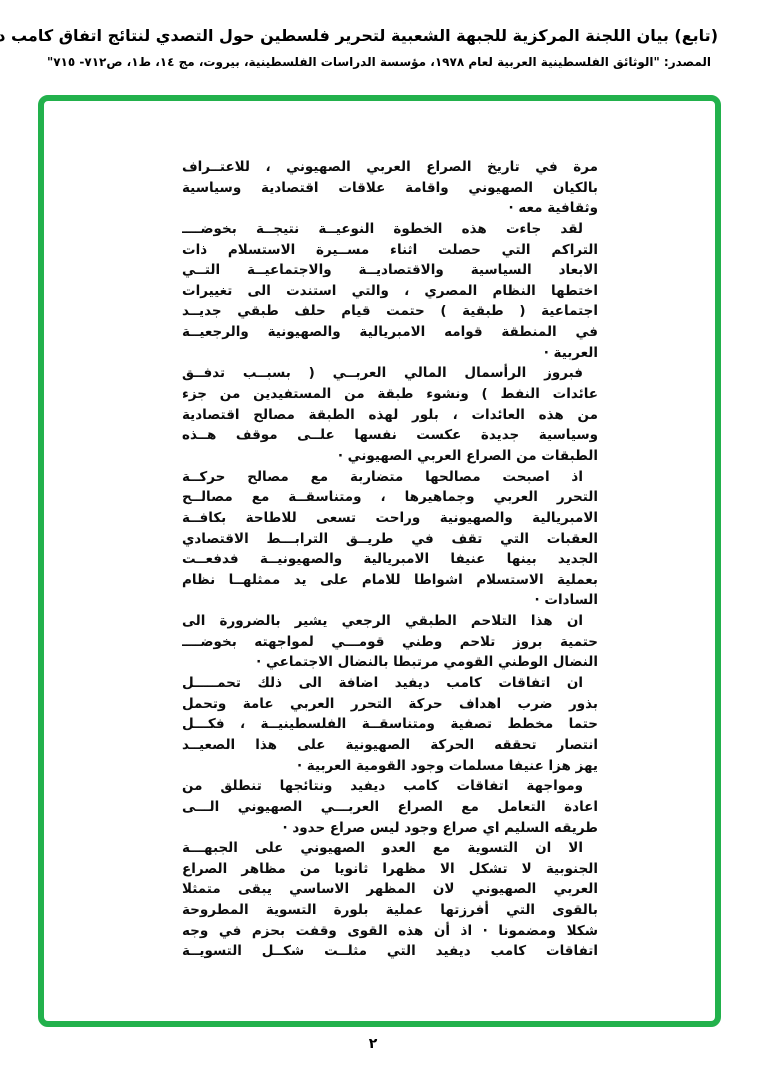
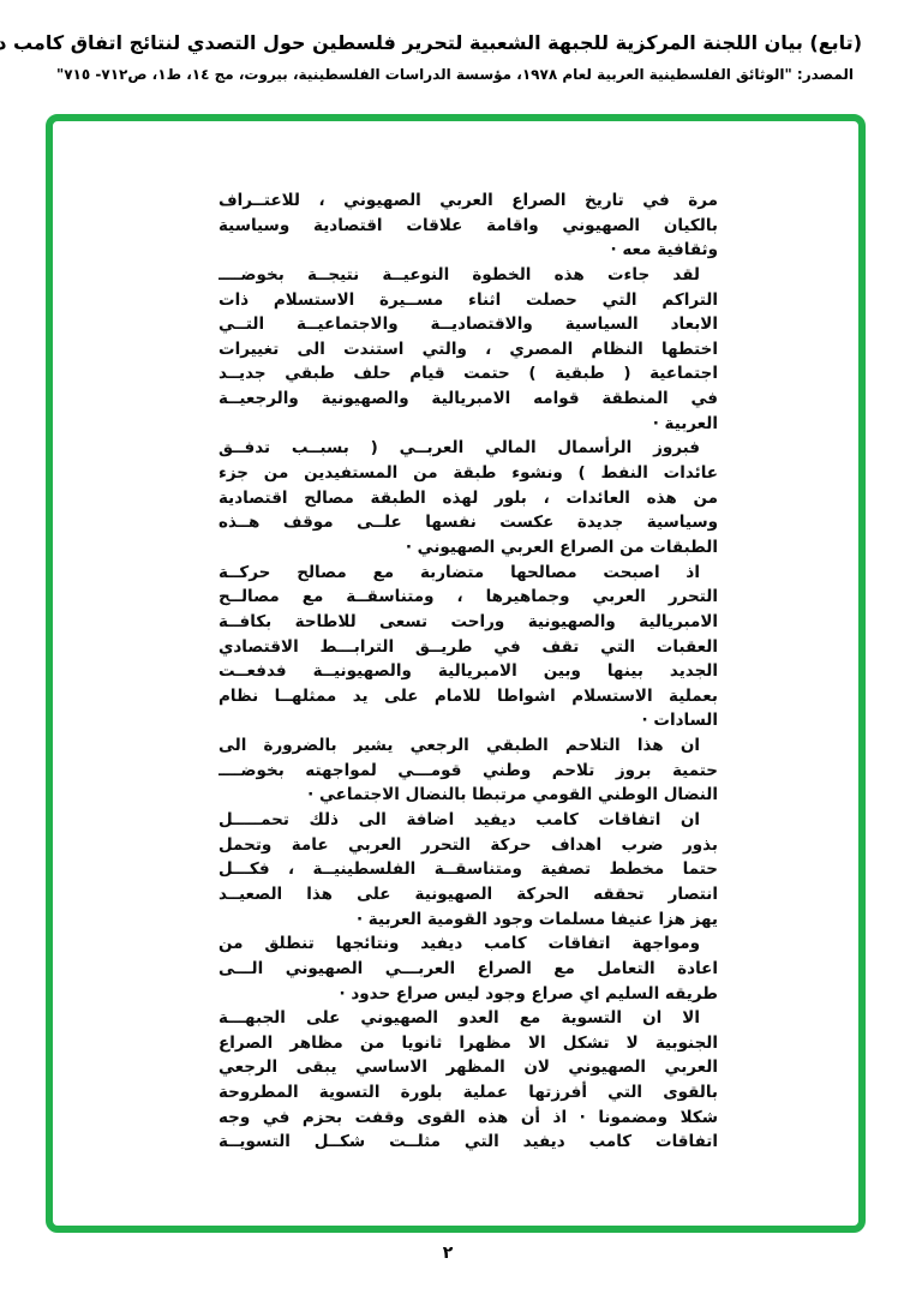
  (تابع) بيان اللجنة المركزية للجبهة الشعبية لتحرير فلسطين حول التصدي لنتائج اتفاق كامب د
  المصدر: "الوثائق الفلسطينية العربية لعام ١٩٧٨، مؤسسة الدراسات الفلسطينية، بيروت، مج ١٤، ط١، ص٧١٢- ٧١٥"
  مرة في تاريخ الصراع العربي الصهيوني ، للاعتــراف
  بالكيان الصهيوني واقامة علاقات اقتصادية وسياسية
  وثقافية معه ·
  لقد جاءت هذه الخطوة النوعيــة نتيجــة بخوضــــ
  التراكم التي حصلت اثناء مســيرة الاستسلام ذات
  الابعاد السياسية والاقتصاديــة والاجتماعيــة التــي
  اختطها النظام المصري ، والتي استندت الى تغييرات
  اجتماعية ( طبقية ) حتمت قيام حلف طبقي جديــد
  في المنطقة قوامه الامبريالية والصهيونية والرجعيــة
  العربية ·
  فبروز الرأسمال المالي العربــي ( بسبــب تدفــق
  عائدات النفط ) ونشوء طبقة من المستفيدين من جزء
  من هذه العائدات ، بلور لهذه الطبقة مصالح اقتصادية
  وسياسية جديدة عكست نفسها علــى موقف هــذه
  الطبقات من الصراع العربي الصهيوني ·
  اذ اصبحت مصالحها متضاربة مع مصالح حركــة
  التحرر العربي وجماهيرها ، ومتناسقــة مع مصالــح
  الامبريالية والصهيونية وراحت تسعى للاطاحة بكافــة
  العقبات التي تقف في طريــق الترابـــط الاقتصادي
- الجديد بينها عنيفا الامبريالية والصهيونيــة فدفعــت
+ الجديد بينها وبين الامبريالية والصهيونيــة فدفعــت
  بعملية الاستسلام اشواطا للامام على يد ممثلهــا نظام
  السادات ·
  ان هذا التلاحم الطبقي الرجعي يشير بالضرورة الى
  حتمية بروز تلاحم وطني قومـــي لمواجهته بخوضــــ
  النضال الوطني القومي مرتبطا بالنضال الاجتماعي ·
  ان اتفاقات كامب ديفيد اضافة الى ذلك تحمـــــل
  بذور ضرب اهداف حركة التحرر العربي عامة وتحمل
  حتما مخطط تصفية ومتناسقــة الفلسطينيــة ، فكـــل
  انتصار تحققه الحركة الصهيونية على هذا الصعيــد
  يهز هزا عنيفا مسلمات وجود القومية العربية ·
  ومواجهة اتفاقات كامب ديفيد ونتائجها تنطلق من
  اعادة التعامل مع الصراع العربـــي الصهيوني الـــى
  طريقه السليم اي صراع وجود ليس صراع حدود ·
  الا ان التسوية مع العدو الصهيوني على الجبهـــة
  الجنوبية لا تشكل الا مظهرا ثانويا من مظاهر الصراع
- العربي الصهيوني لان المظهر الاساسي يبقى متمثلا
+ العربي الصهيوني لان المظهر الاساسي يبقى الرجعي
  بالقوى التي أفرزتها عملية بلورة التسوية المطروحة
  شكلا ومضمونا · اذ أن هذه القوى وقفت بحزم في وجه
  اتفاقات كامب ديفيد التي مثلــت شكــل التسويــة
  ٢
